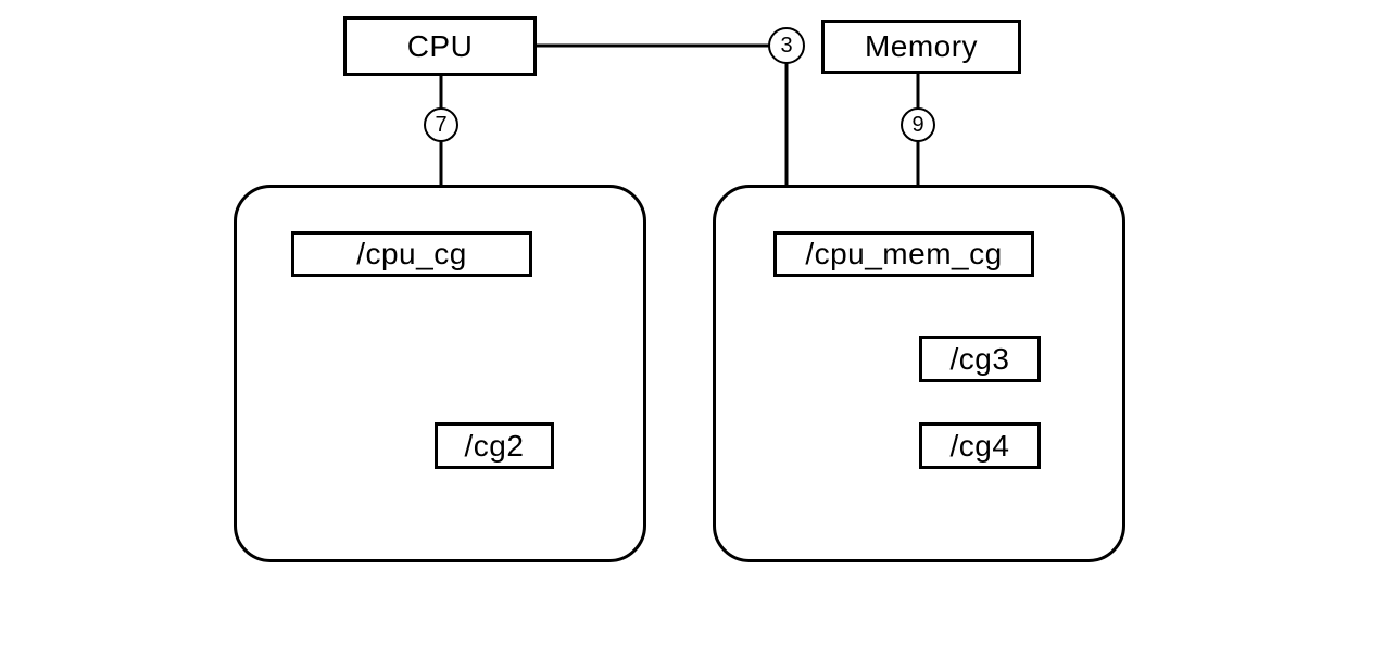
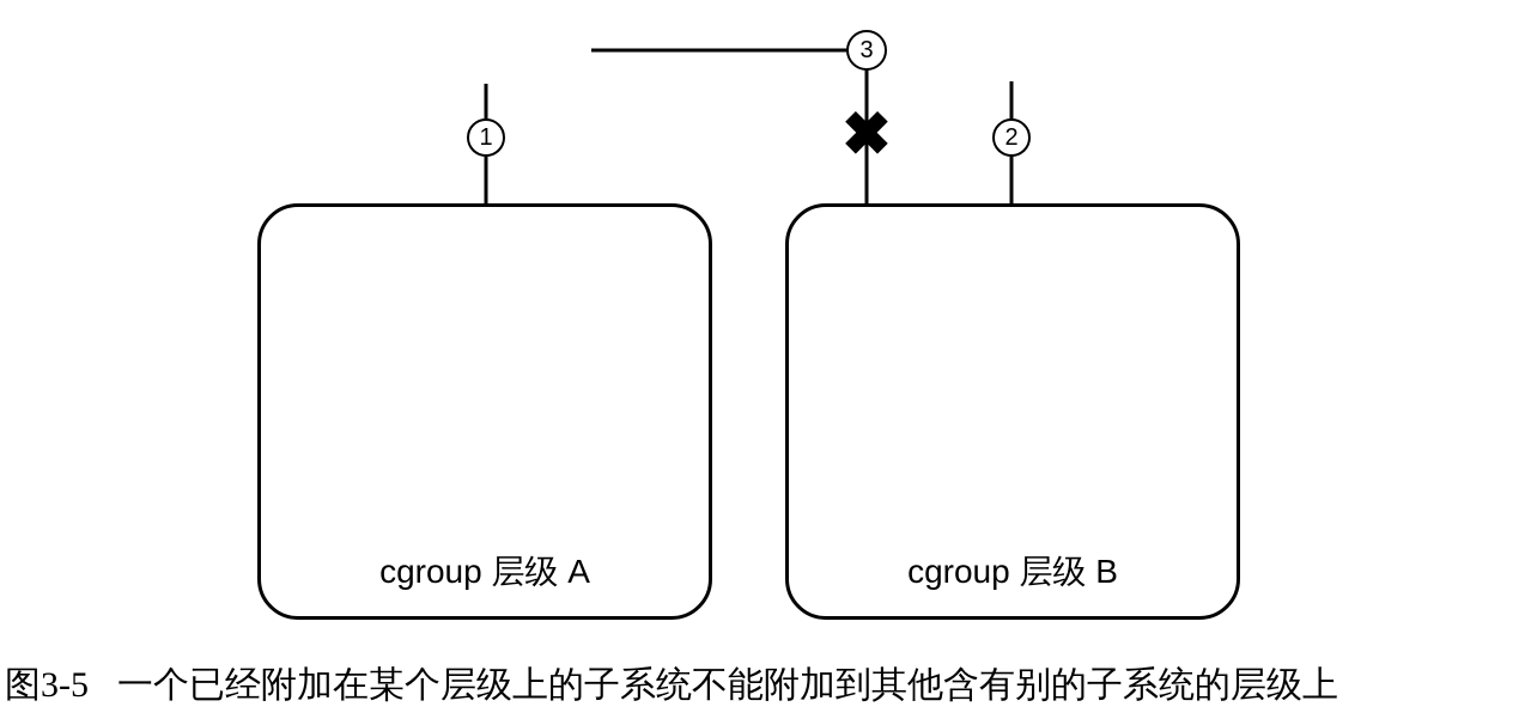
- CPU
- Memory
- /cpu_cg
- /cg2
- /cpu_mem_cg
- /cg3
- /cg4
- 7
+ 1
- 9
+ 2
  3
+ ✖
+ cgroup 层级 A
+ cgroup 层级 B
+ 图3-5 一个已经附加在某个层级上的子系统不能附加到其他含有别的子系统的层级上
